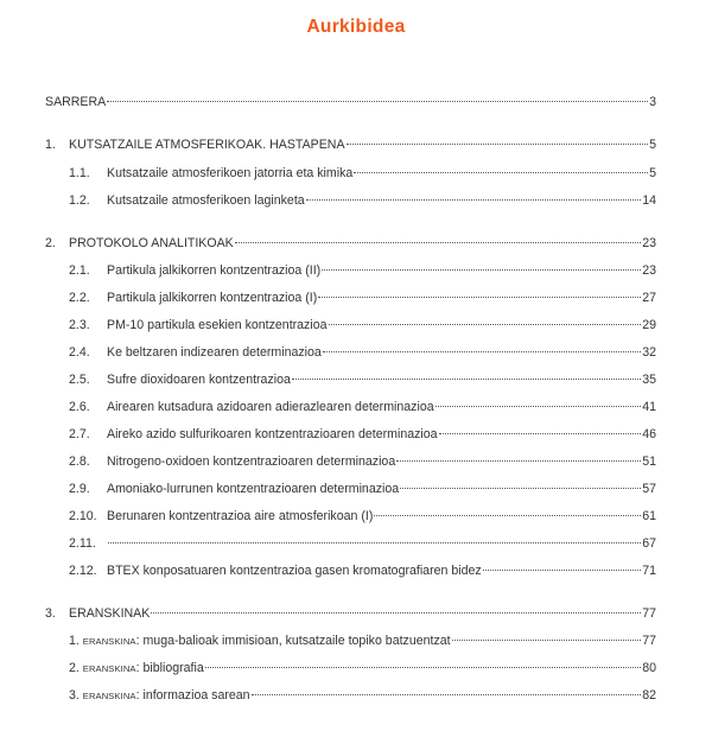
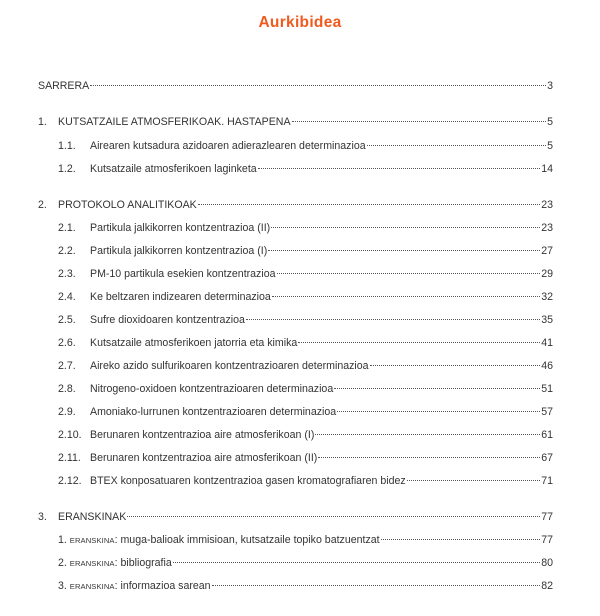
  Aurkibidea
  SARRERA
  3
  1.
  KUTSATZAILE ATMOSFERIKOAK. HASTAPENA
  5
  1.1.
- Kutsatzaile atmosferikoen jatorria eta kimika
+ Airearen kutsadura azidoaren adierazlearen determinazioa
  5
  1.2.
  Kutsatzaile atmosferikoen laginketa
  14
  2.
  PROTOKOLO ANALITIKOAK
  23
  2.1.
  Partikula jalkikorren kontzentrazioa (II)
  23
  2.2.
  Partikula jalkikorren kontzentrazioa (I)
  27
  2.3.
  PM-10 partikula esekien kontzentrazioa
  29
  2.4.
  Ke beltzaren indizearen determinazioa
  32
  2.5.
  Sufre dioxidoaren kontzentrazioa
  35
  2.6.
- Airearen kutsadura azidoaren adierazlearen determinazioa
+ Kutsatzaile atmosferikoen jatorria eta kimika
  41
  2.7.
  Aireko azido sulfurikoaren kontzentrazioaren determinazioa
  46
  2.8.
  Nitrogeno-oxidoen kontzentrazioaren determinazioa
  51
  2.9.
  Amoniako-lurrunen kontzentrazioaren determinazioa
  57
  2.10.
  Berunaren kontzentrazioa aire atmosferikoan (I)
  61
  2.11.
+ Berunaren kontzentrazioa aire atmosferikoan (II)
  67
  2.12.
  BTEX konposatuaren kontzentrazioa gasen kromatografiaren bidez
  71
  3.
  ERANSKINAK
  77
  1.
  ERANSKINA
  : muga-balioak immisioan, kutsatzaile topiko batzuentzat
  77
  2.
  ERANSKINA
  : bibliografia
  80
  3.
  ERANSKINA
  : informazioa sarean
  82
